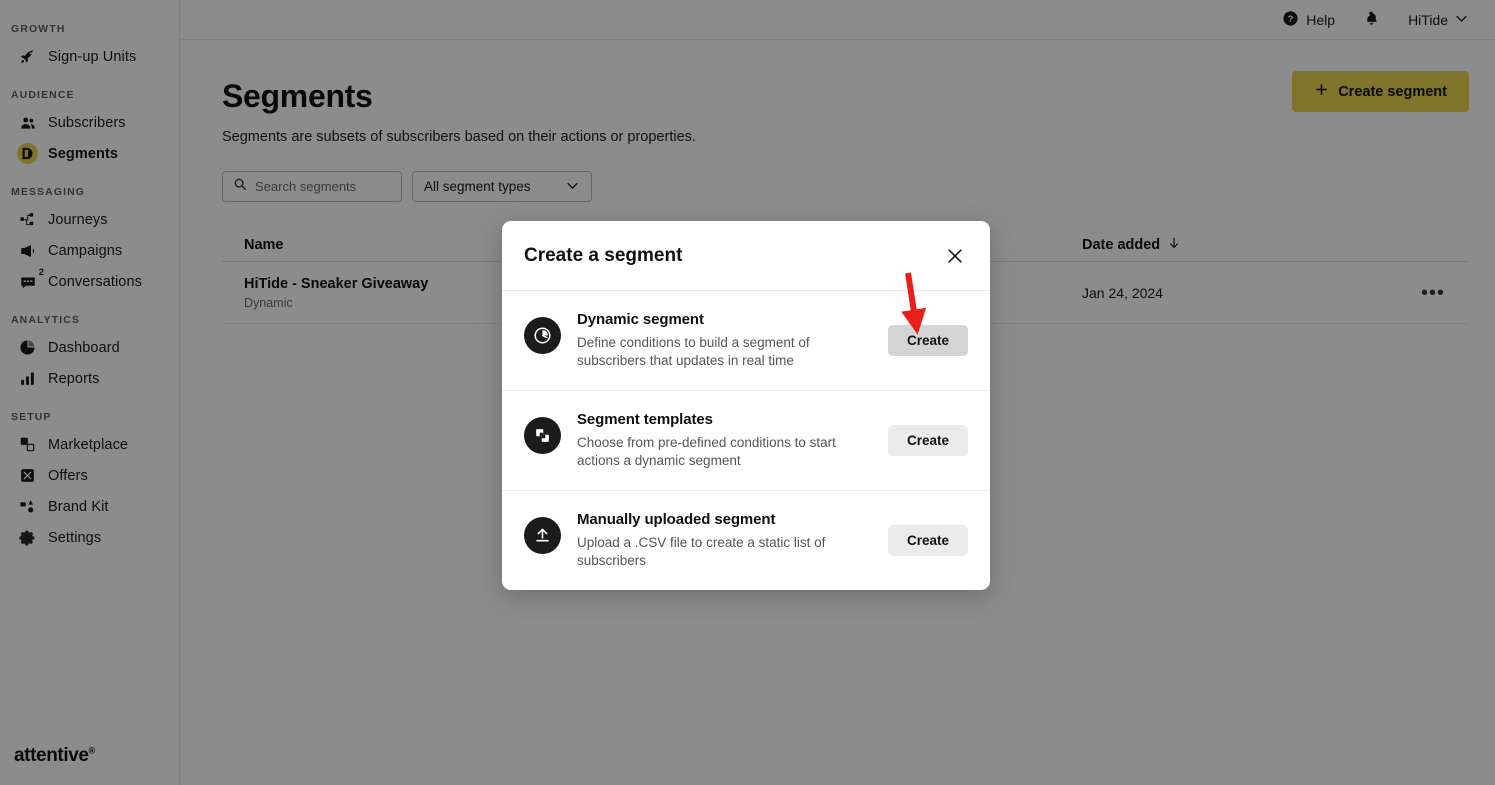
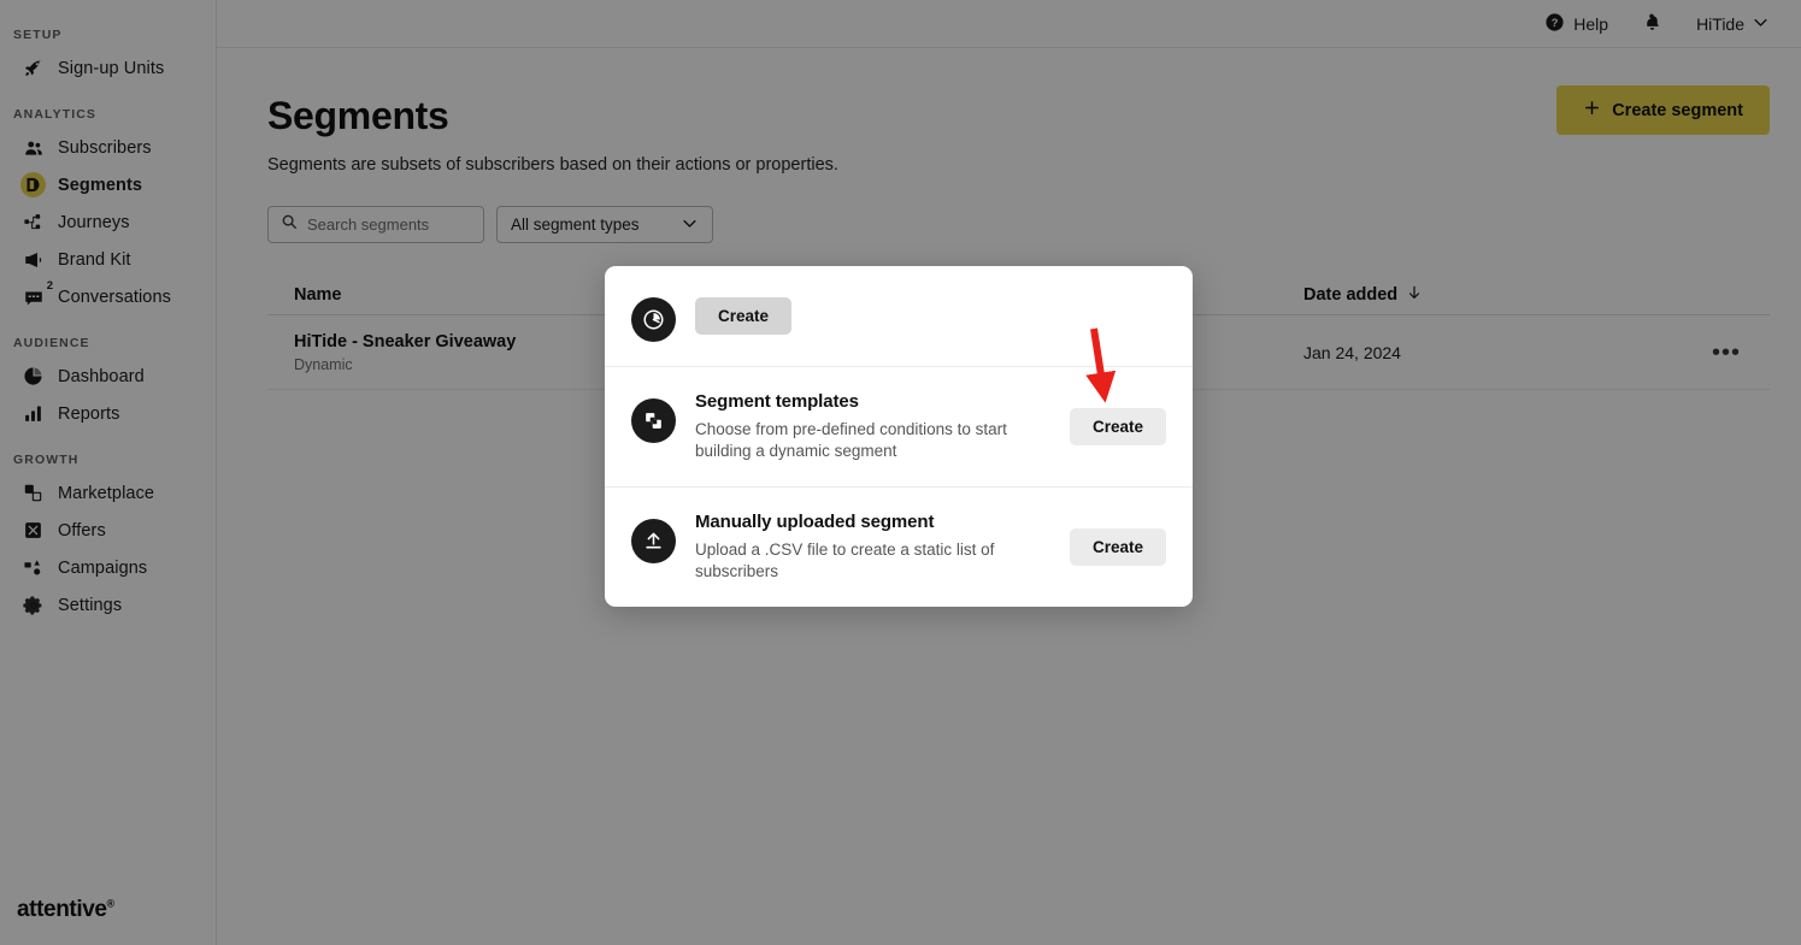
- GROWTH
+ SETUP
  Sign-up Units
- AUDIENCE
+ ANALYTICS
  Subscribers
  Segments
- MESSAGING
  Journeys
- Campaigns
+ Brand Kit
  2
  Conversations
- ANALYTICS
+ AUDIENCE
  Dashboard
  Reports
- SETUP
+ GROWTH
  Marketplace
  Offers
- Brand Kit
+ Campaigns
  Settings
  attentive®
  ?
  Help
  HiTide
  Segments
  Segments are subsets of subscribers based on their actions or properties.
  Search segments
  All segment types
  Name
  Date added
  HiTide - Sneaker Giveaway
  Dynamic
  Jan 24, 2024
  •••
  Create segment
- Create a segment
- Dynamic segment
- Define conditions to build a segment of subscribers that updates in real time
  Create
  Segment templates
- Choose from pre-defined conditions to start actions a dynamic segment
+ Choose from pre-defined conditions to start building a dynamic segment
  Create
  Manually uploaded segment
  Upload a .CSV file to create a static list of subscribers
  Create
